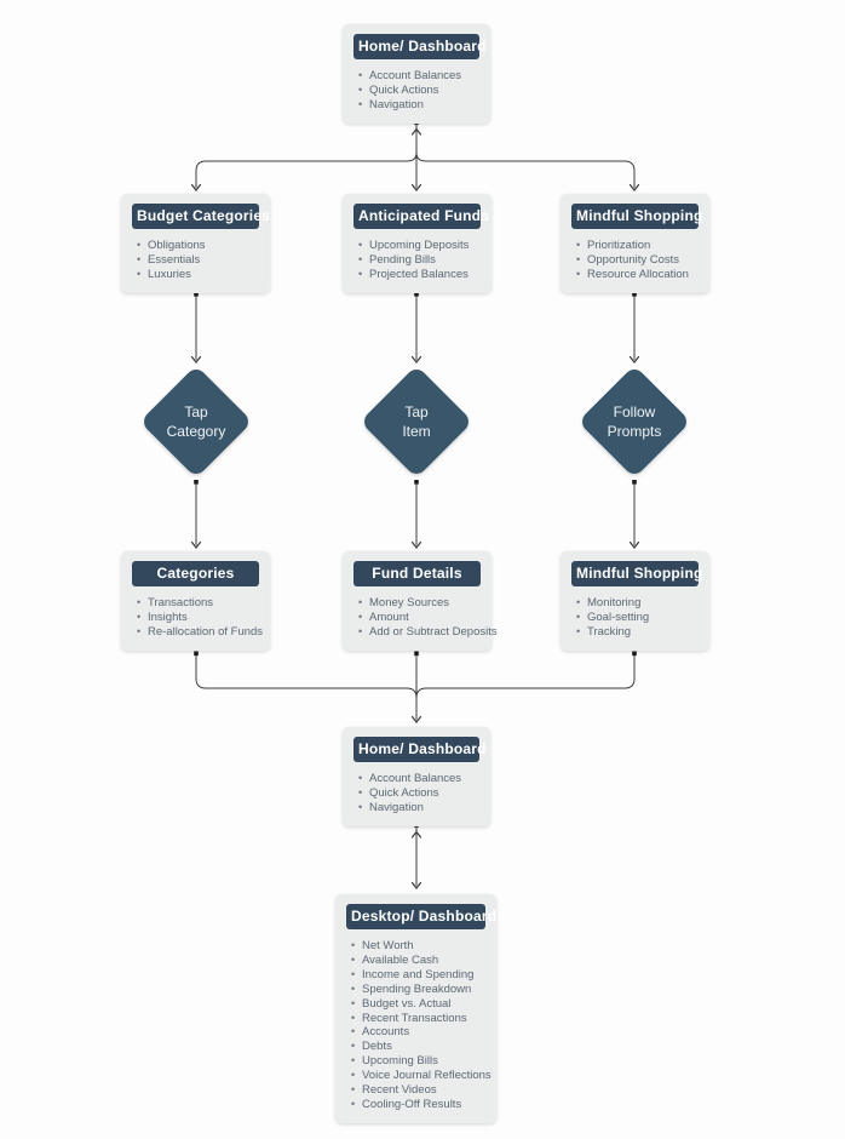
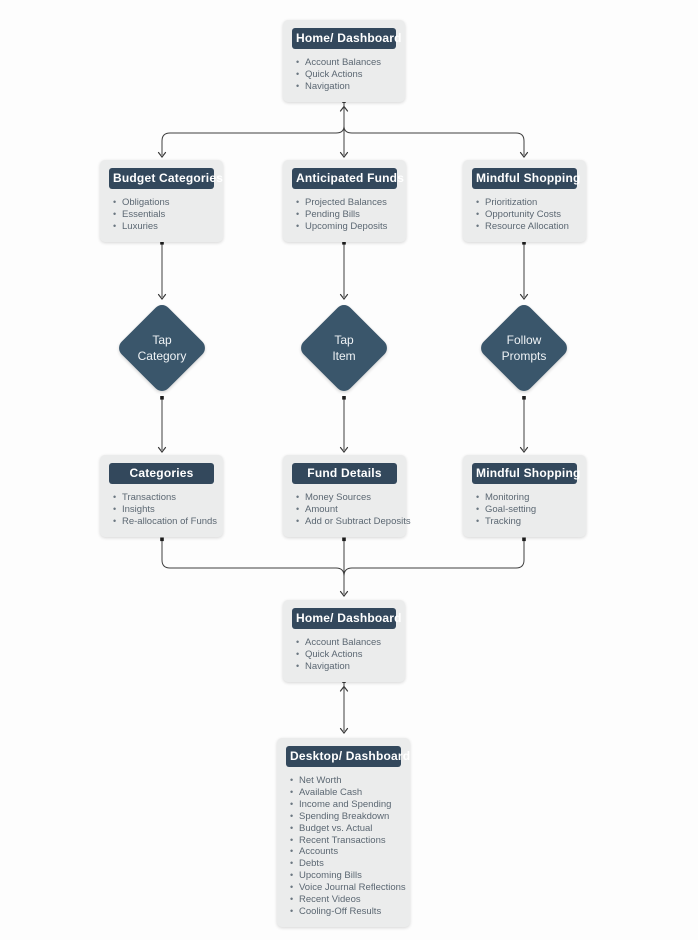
  Home/ Dashboard
  Account Balances
  Quick Actions
  Navigation
  Budget Categories
  Obligations
  Essentials
  Luxuries
  Anticipated Funds
- Upcoming Deposits
+ Projected Balances
  Pending Bills
- Projected Balances
+ Upcoming Deposits
  Mindful Shopping
  Prioritization
  Opportunity Costs
  Resource Allocation
  Tap
  Category
  Tap
  Item
  Follow
  Prompts
  Categories
  Transactions
  Insights
  Re-allocation of Funds
  Fund Details
  Money Sources
  Amount
  Add or Subtract Deposits
  Mindful Shopping
  Monitoring
  Goal-setting
  Tracking
  Home/ Dashboard
  Account Balances
  Quick Actions
  Navigation
  Desktop/ Dashboard
  Net Worth
  Available Cash
  Income and Spending
  Spending Breakdown
  Budget vs. Actual
  Recent Transactions
  Accounts
  Debts
  Upcoming Bills
  Voice Journal Reflections
  Recent Videos
  Cooling-Off Results
